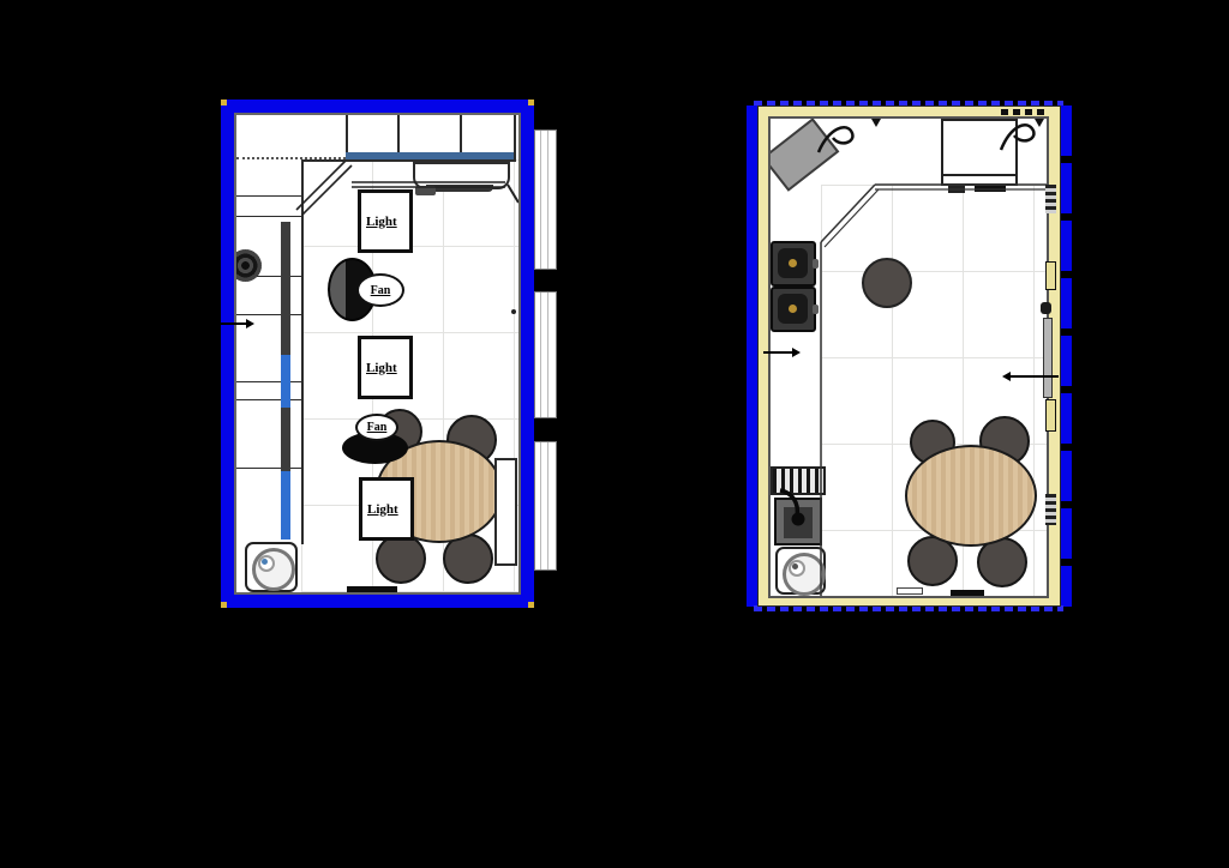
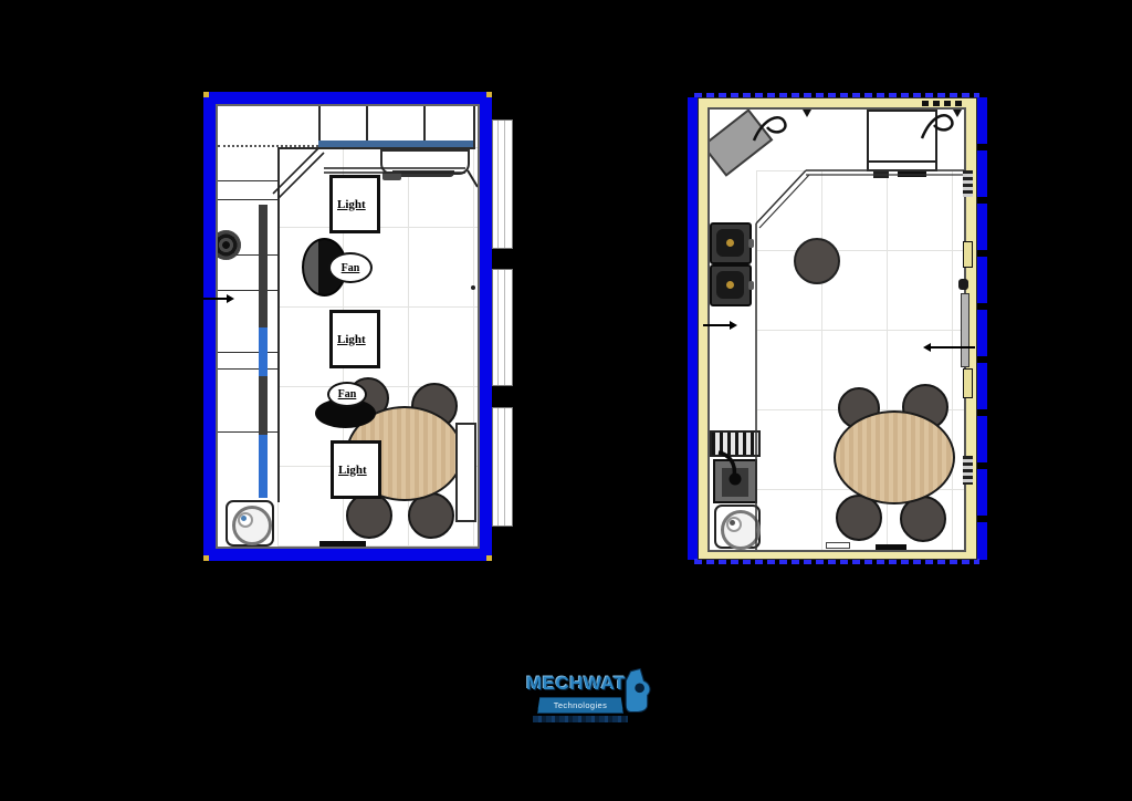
  Fan
  Fan
  Light
  Light
  Light
+ MECHWAT
+ Technologies
